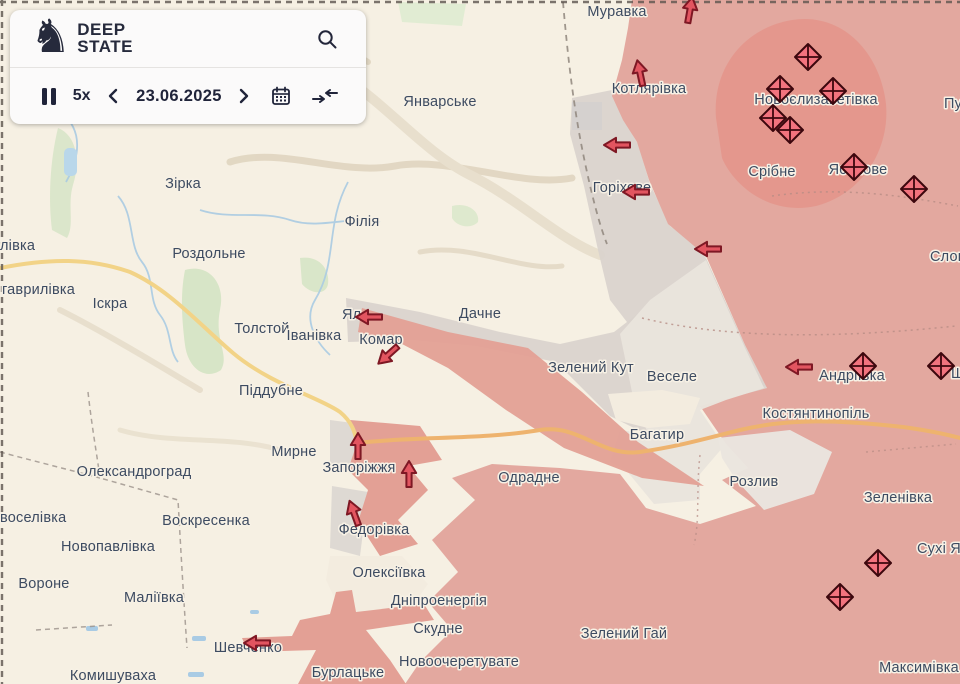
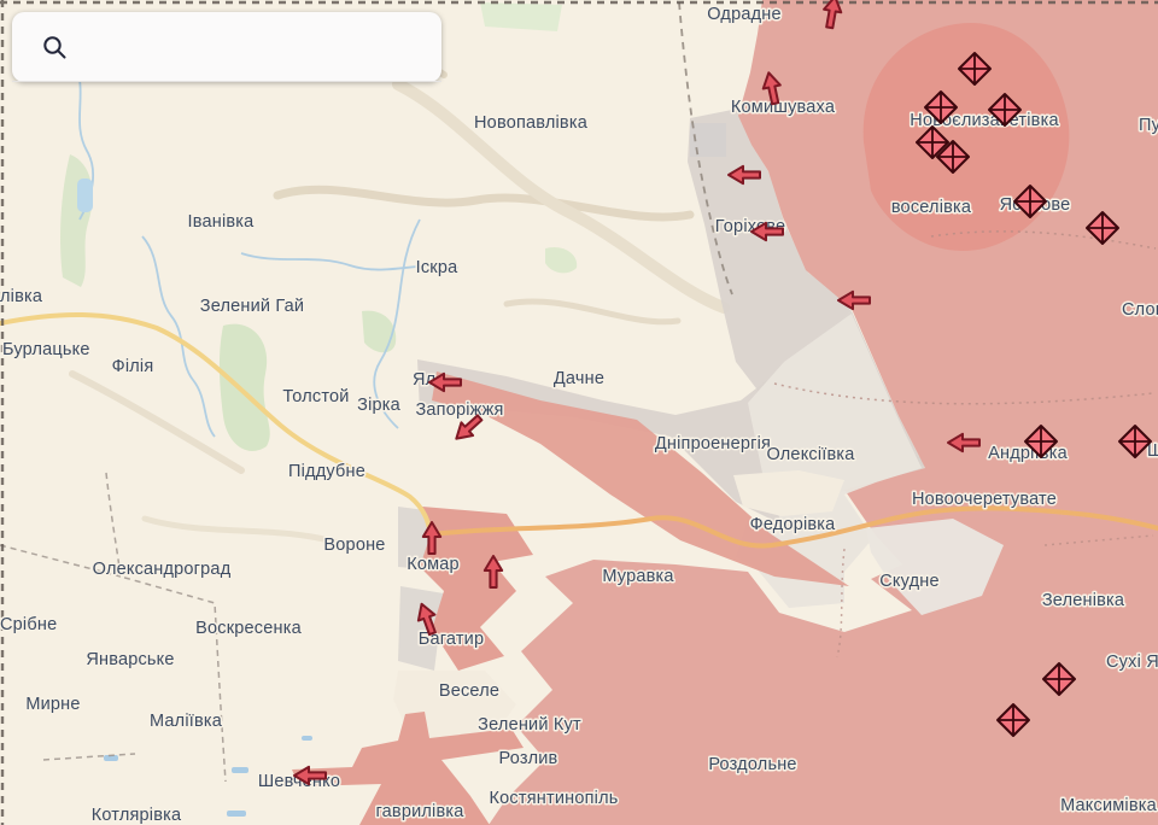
- Муравка
+ Одрадне
- Январське
+ Новопавлівка
- Котлярівка
+ Комишуваха
  Нооєлизаетівка
  Пу
- Срібне
+ воселівка
  Горіхве
- Зірка
+ Іванівка
- Філія
+ Іскра
- Роздольне
+ Зелений Гай
  лівка
- гаврилівка
+ Бурлацьке
- Іскра
+ Філія
  Толстой
- Іванівка
+ Зірка
  Ял
- Комар
+ Запоріжжя
  Дачне
- Зелений Кут
+ Дніпроенергія
- Веселе
+ Олексіївка
  Андріка
  Сло
  Ш
- Костянтинопіль
+ Новоочеретувате
  Піддубне
- Багатир
+ Федорівка
- Мирне
+ Вороне
- Запоріжжя
+ Комар
- Одрадне
+ Муравка
- Розлив
+ Скудне
  Зеленівка
  Олександроград
  Воскресенка
- воселівка
+ Срібне
- Новопавлівка
+ Январське
- Федорівка
+ Багатир
- Вороне
+ Мирне
  Сухі Я
  Маліївка
- Олексіївка
+ Веселе
- Дніпроенергія
+ Зелений Кут
- Скудне
+ Розлив
  Шевчнко
- Зелений Гай
+ Роздольне
- Новоочеретувате
+ Костянтинопіль
- Бурлацьке
+ гаврилівка
  Максимівка
- Комишуваха
+ Котлярівка
- ♞
- DEEP
- STATE
- 5x
- 23.06.2025
